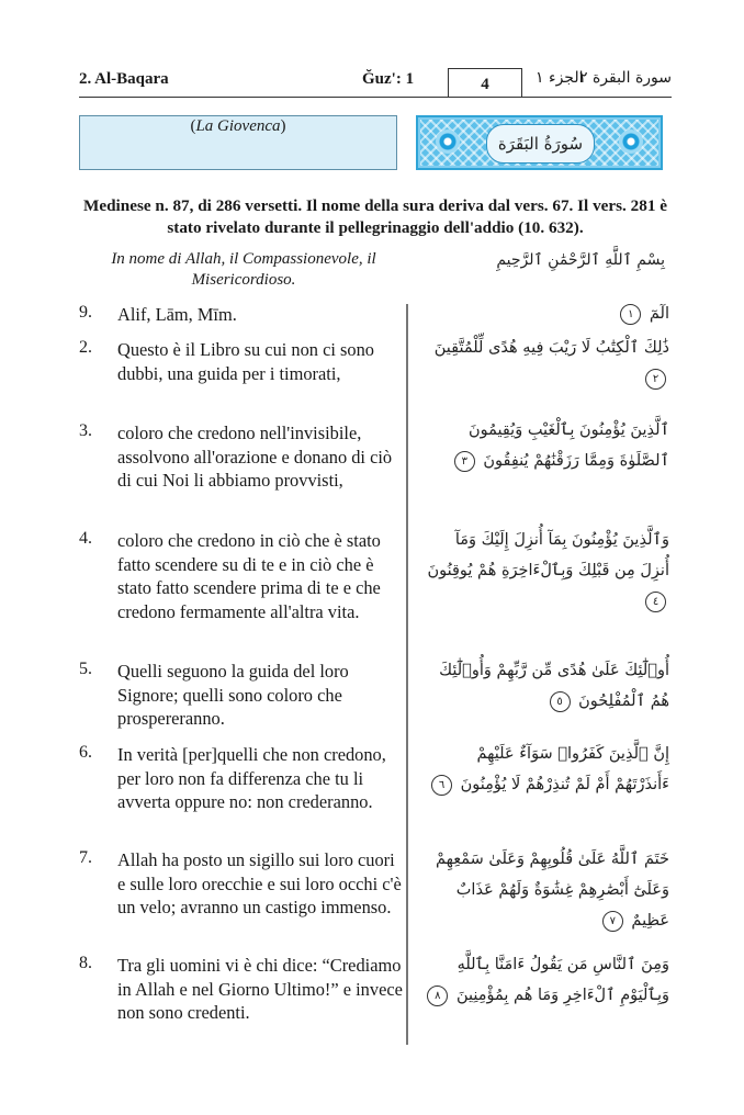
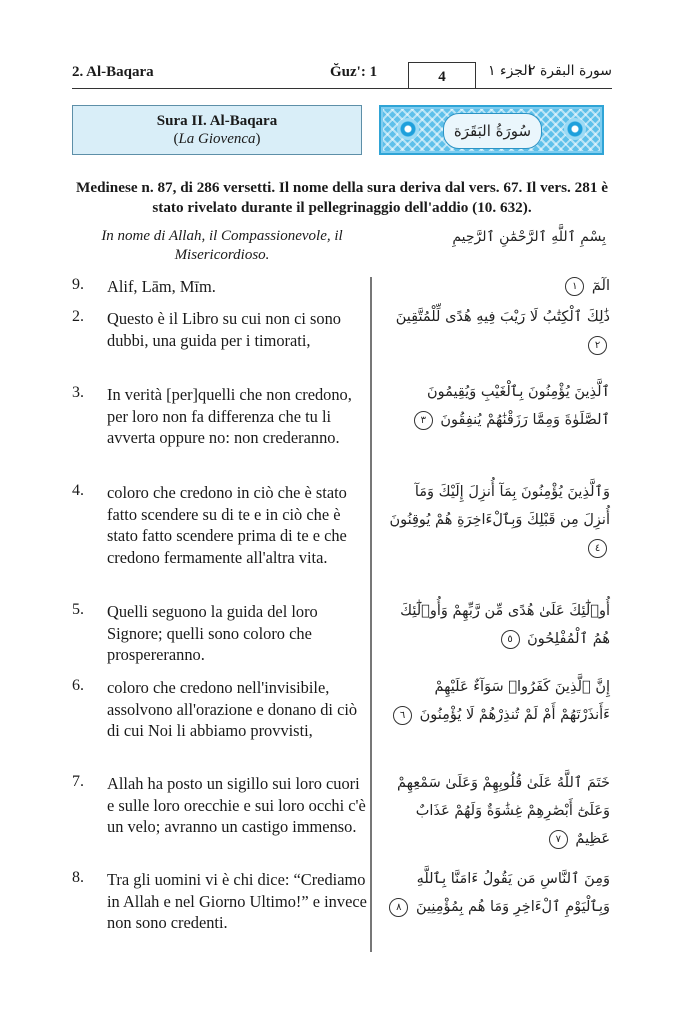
  2. Al-Baqara
  Ğuz': 1
  4
  الجزء ١
  سورة البقرة ٢
+ Sura II. Al-Baqara
  (La Giovenca)
  سُورَةُ البَقَرَة
  Medinese n. 87, di 286 versetti. Il nome della sura deriva dal vers. 67. Il vers. 281 è stato rivelato durante il pellegrinaggio dell'addio (10. 632).
  In nome di Allah, il Compassionevole, il Misericordioso.
  بِسْمِ ٱللَّهِ ٱلرَّحْمَٰنِ ٱلرَّحِيمِ
  9.
  Alif, Lām, Mīm.
  الٓمٓ ١
  2.
  Questo è il Libro su cui non ci sono dubbi, una guida per i timorati,
  ذَٰلِكَ ٱلْكِتَٰبُ لَا رَيْبَ فِيهِ هُدًى لِّلْمُتَّقِينَ ٢
  3.
- coloro che credono nell'invisibile, assolvono all'orazione e donano di ciò di cui Noi li abbiamo provvisti,
+ In verità [per]quelli che non credono, per loro non fa differenza che tu li avverta oppure no: non crederanno.
  ٱلَّذِينَ يُؤْمِنُونَ بِٱلْغَيْبِ وَيُقِيمُونَ ٱلصَّلَوٰةَ وَمِمَّا رَزَقْنَٰهُمْ يُنفِقُونَ ٣
  4.
  coloro che credono in ciò che è stato fatto scendere su di te e in ciò che è stato fatto scendere prima di te e che credono fermamente all'altra vita.
  وَٱلَّذِينَ يُؤْمِنُونَ بِمَآ أُنزِلَ إِلَيْكَ وَمَآ أُنزِلَ مِن قَبْلِكَ وَبِٱلْءَاخِرَةِ هُمْ يُوقِنُونَ ٤
  5.
  Quelli seguono la guida del loro Signore; quelli sono coloro che prospereranno.
  أُو۟لَٰٓئِكَ عَلَىٰ هُدًى مِّن رَّبِّهِمْ وَأُو۟لَٰٓئِكَ هُمُ ٱلْمُفْلِحُونَ ٥
  6.
- In verità [per]quelli che non credono, per loro non fa differenza che tu li avverta oppure no: non crederanno.
+ coloro che credono nell'invisibile, assolvono all'orazione e donano di ciò di cui Noi li abbiamo provvisti,
  إِنَّ ٱلَّذِينَ كَفَرُوا۟ سَوَآءٌ عَلَيْهِمْ ءَأَنذَرْتَهُمْ أَمْ لَمْ تُنذِرْهُمْ لَا يُؤْمِنُونَ ٦
  7.
  Allah ha posto un sigillo sui loro cuori e sulle loro orecchie e sui loro occhi c'è un velo; avranno un castigo immenso.
  خَتَمَ ٱللَّهُ عَلَىٰ قُلُوبِهِمْ وَعَلَىٰ سَمْعِهِمْ وَعَلَىٰٓ أَبْصَٰرِهِمْ غِشَٰوَةٌ وَلَهُمْ عَذَابٌ عَظِيمٌ ٧
  8.
  Tra gli uomini vi è chi dice: “Crediamo in Allah e nel Giorno Ultimo!” e invece non sono credenti.
  وَمِنَ ٱلنَّاسِ مَن يَقُولُ ءَامَنَّا بِٱللَّهِ وَبِٱلْيَوْمِ ٱلْءَاخِرِ وَمَا هُم بِمُؤْمِنِينَ ٨
